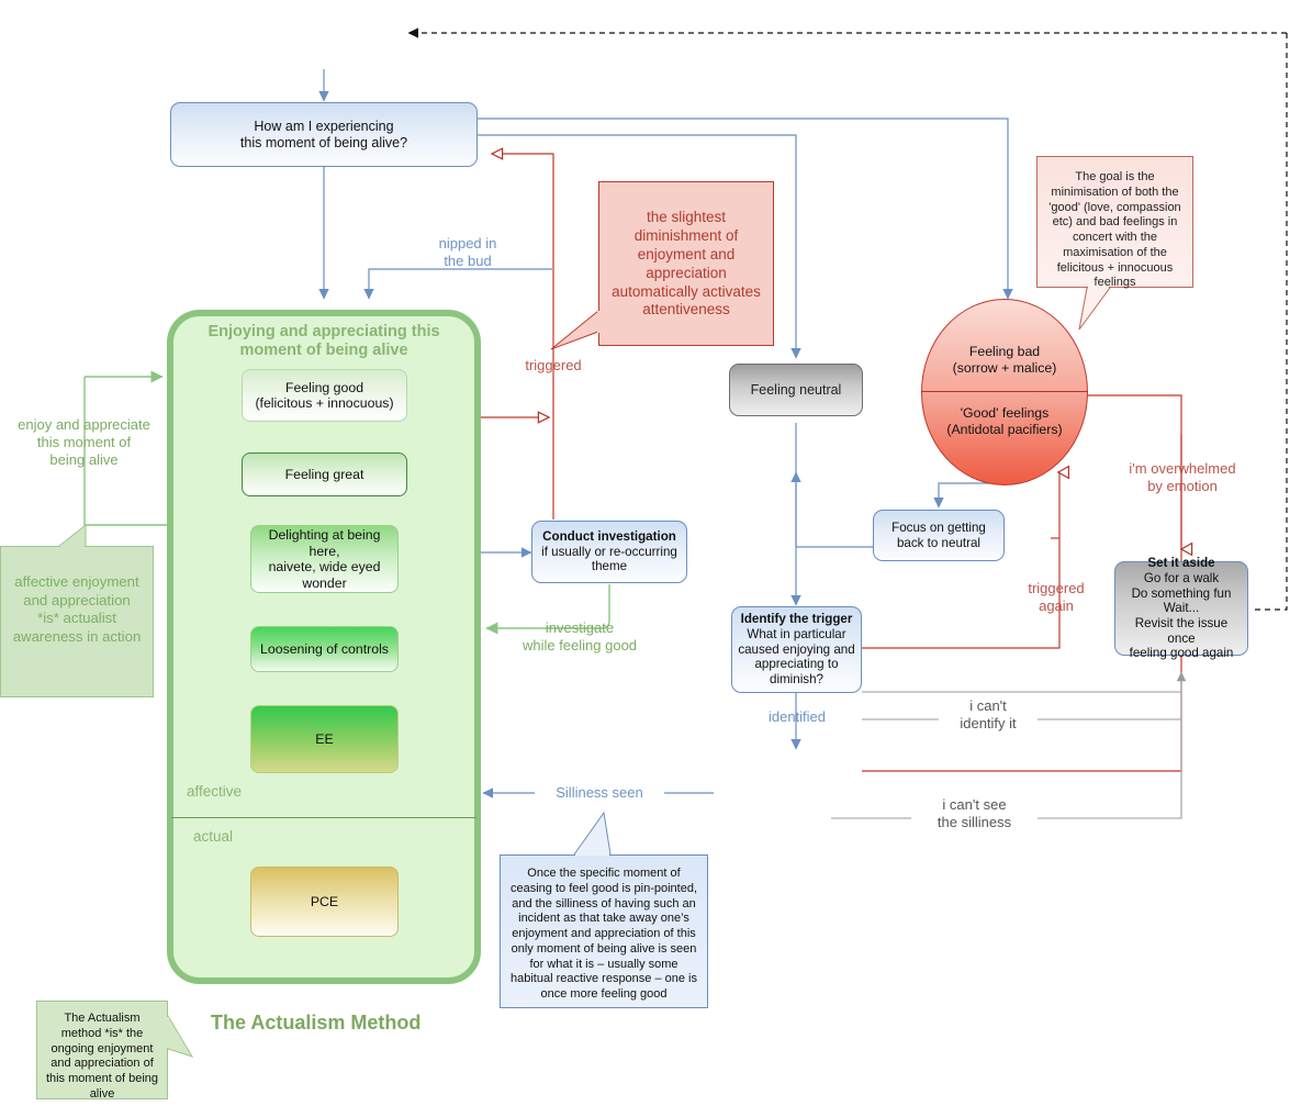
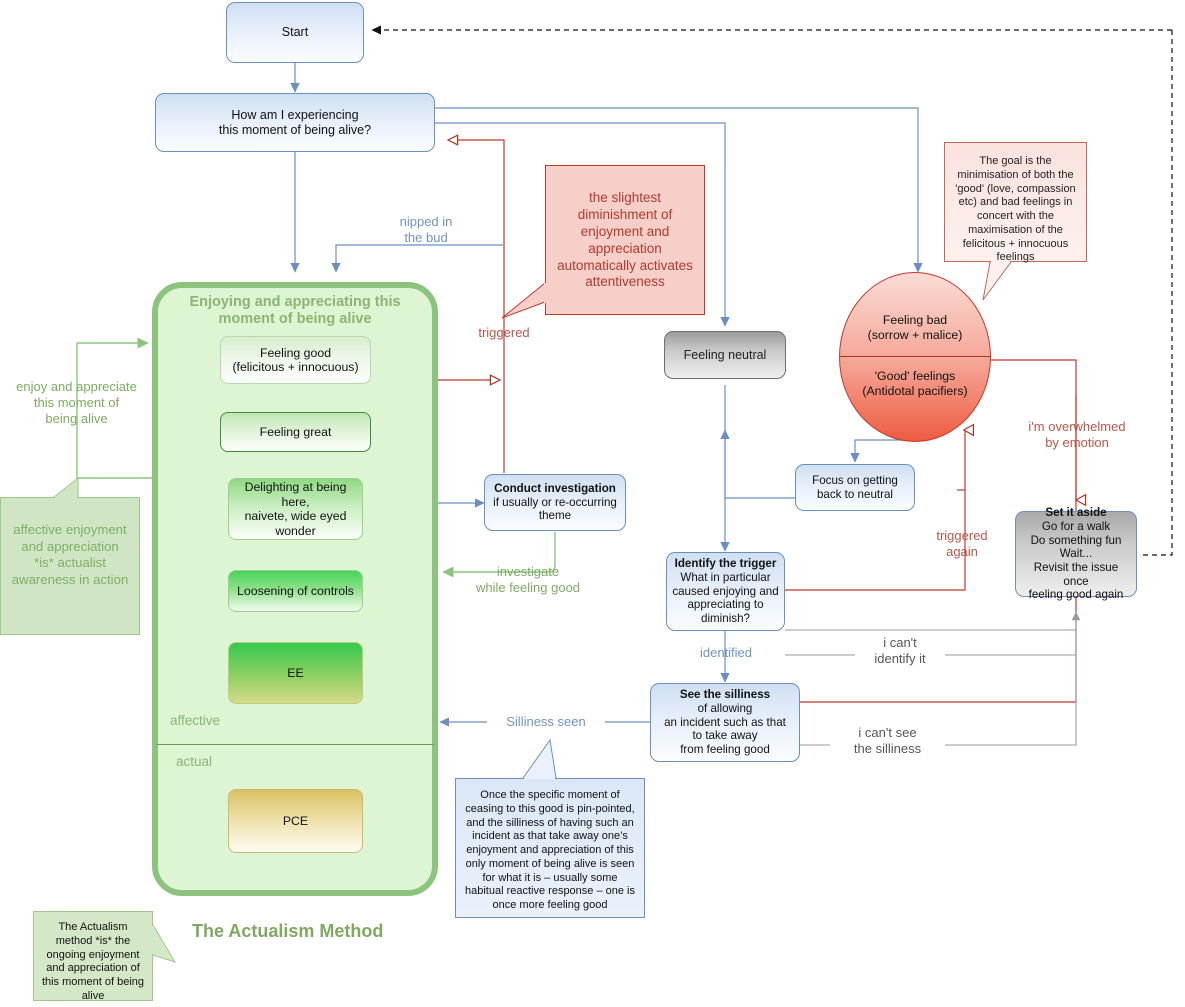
+ Start
  How am I experiencing
  this moment of being alive?
  Enjoying and appreciating this
  moment of being alive
  affective
  actual
  Feeling good
  (felicitous + innocuous)
  Feeling great
  Delighting at being here,
  naivete, wide eyed
  wonder
  Loosening of controls
  EE
  PCE
  The Actualism Method
  the slightest
  diminishment of
  enjoyment and
  appreciation
  automatically activates
  attentiveness
  Feeling neutral
  Conduct investigation if usually or re-occurring theme
  Identify the trigger
  What in particular caused enjoying and appreciating to diminish?
+ See the silliness
+ of allowing
+ an incident such as that
+ to take away
+ from feeling good
- Once the specific moment of ceasing to feel good is pin-pointed, and the silliness of having such an incident as that take away one’s enjoyment and appreciation of this only moment of being alive is seen for what it is – usually some habitual reactive response – one is once more feeling good
+ Once the specific moment of ceasing to this good is pin-pointed, and the silliness of having such an incident as that take away one’s enjoyment and appreciation of this only moment of being alive is seen for what it is – usually some habitual reactive response – one is once more feeling good
  Focus on getting
  back to neutral
  Feeling bad
  (sorrow + malice)
  'Good' feelings
  (Antidotal pacifiers)
  The goal is the minimisation of both the 'good' (love, compassion etc) and bad feelings in concert with the maximisation of the felicitous + innocuous feelings
  Set it aside
  Go for a walk
  Do something fun
  Wait...
  Revisit the issue once
  feeling good again
  affective enjoyment
  and appreciation
  *is* actualist
  awareness in action
  The Actualism method *is* the ongoing enjoyment and appreciation of this moment of being alive
  nipped in
  the bud
  triggered
  triggered
  again
  i'm overwhelmed
  by emotion
  enjoy and appreciate
  this moment of
  being alive
  investigate
  while feeling good
  identified
  Silliness seen
  i can't
  identify it
  i can't see
  the silliness
